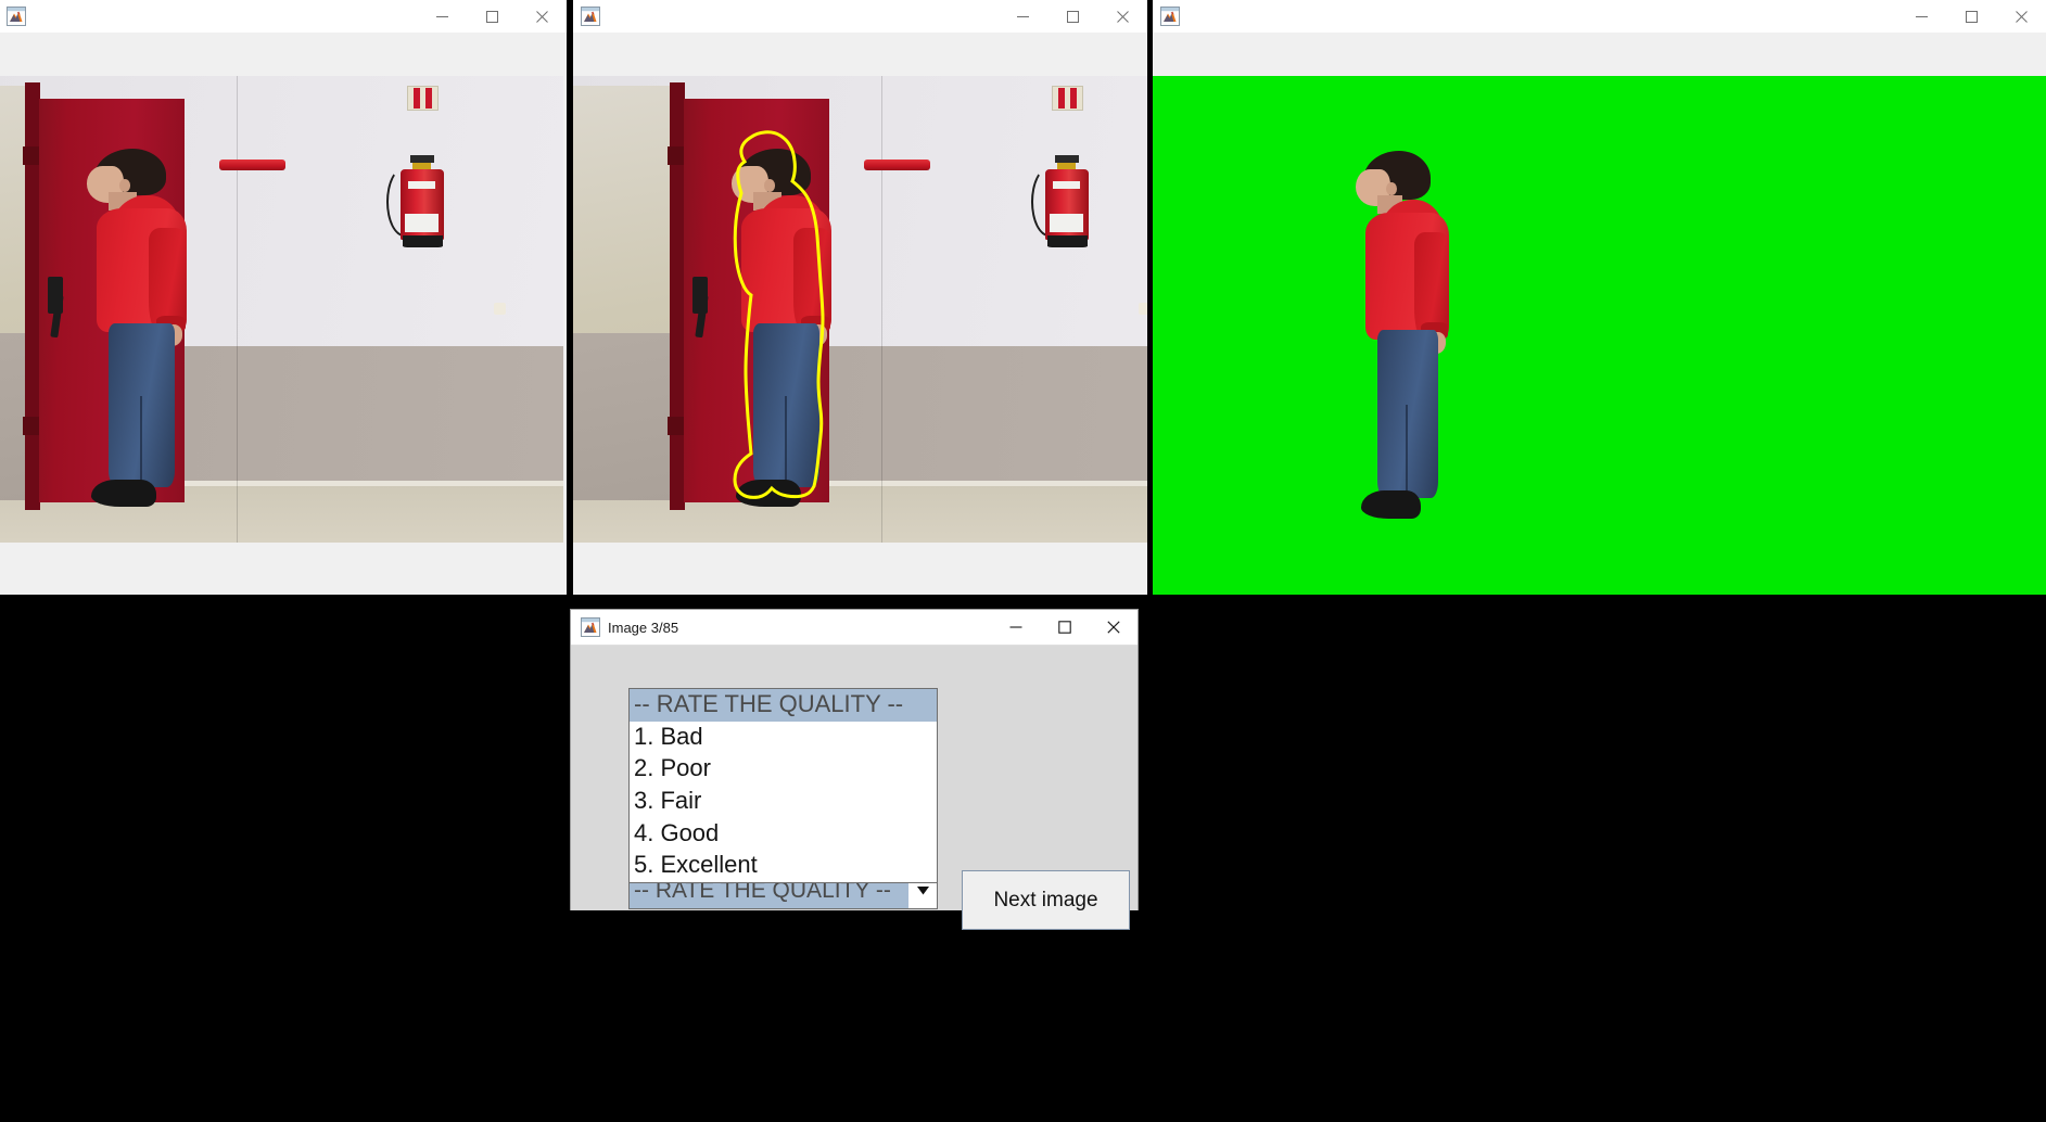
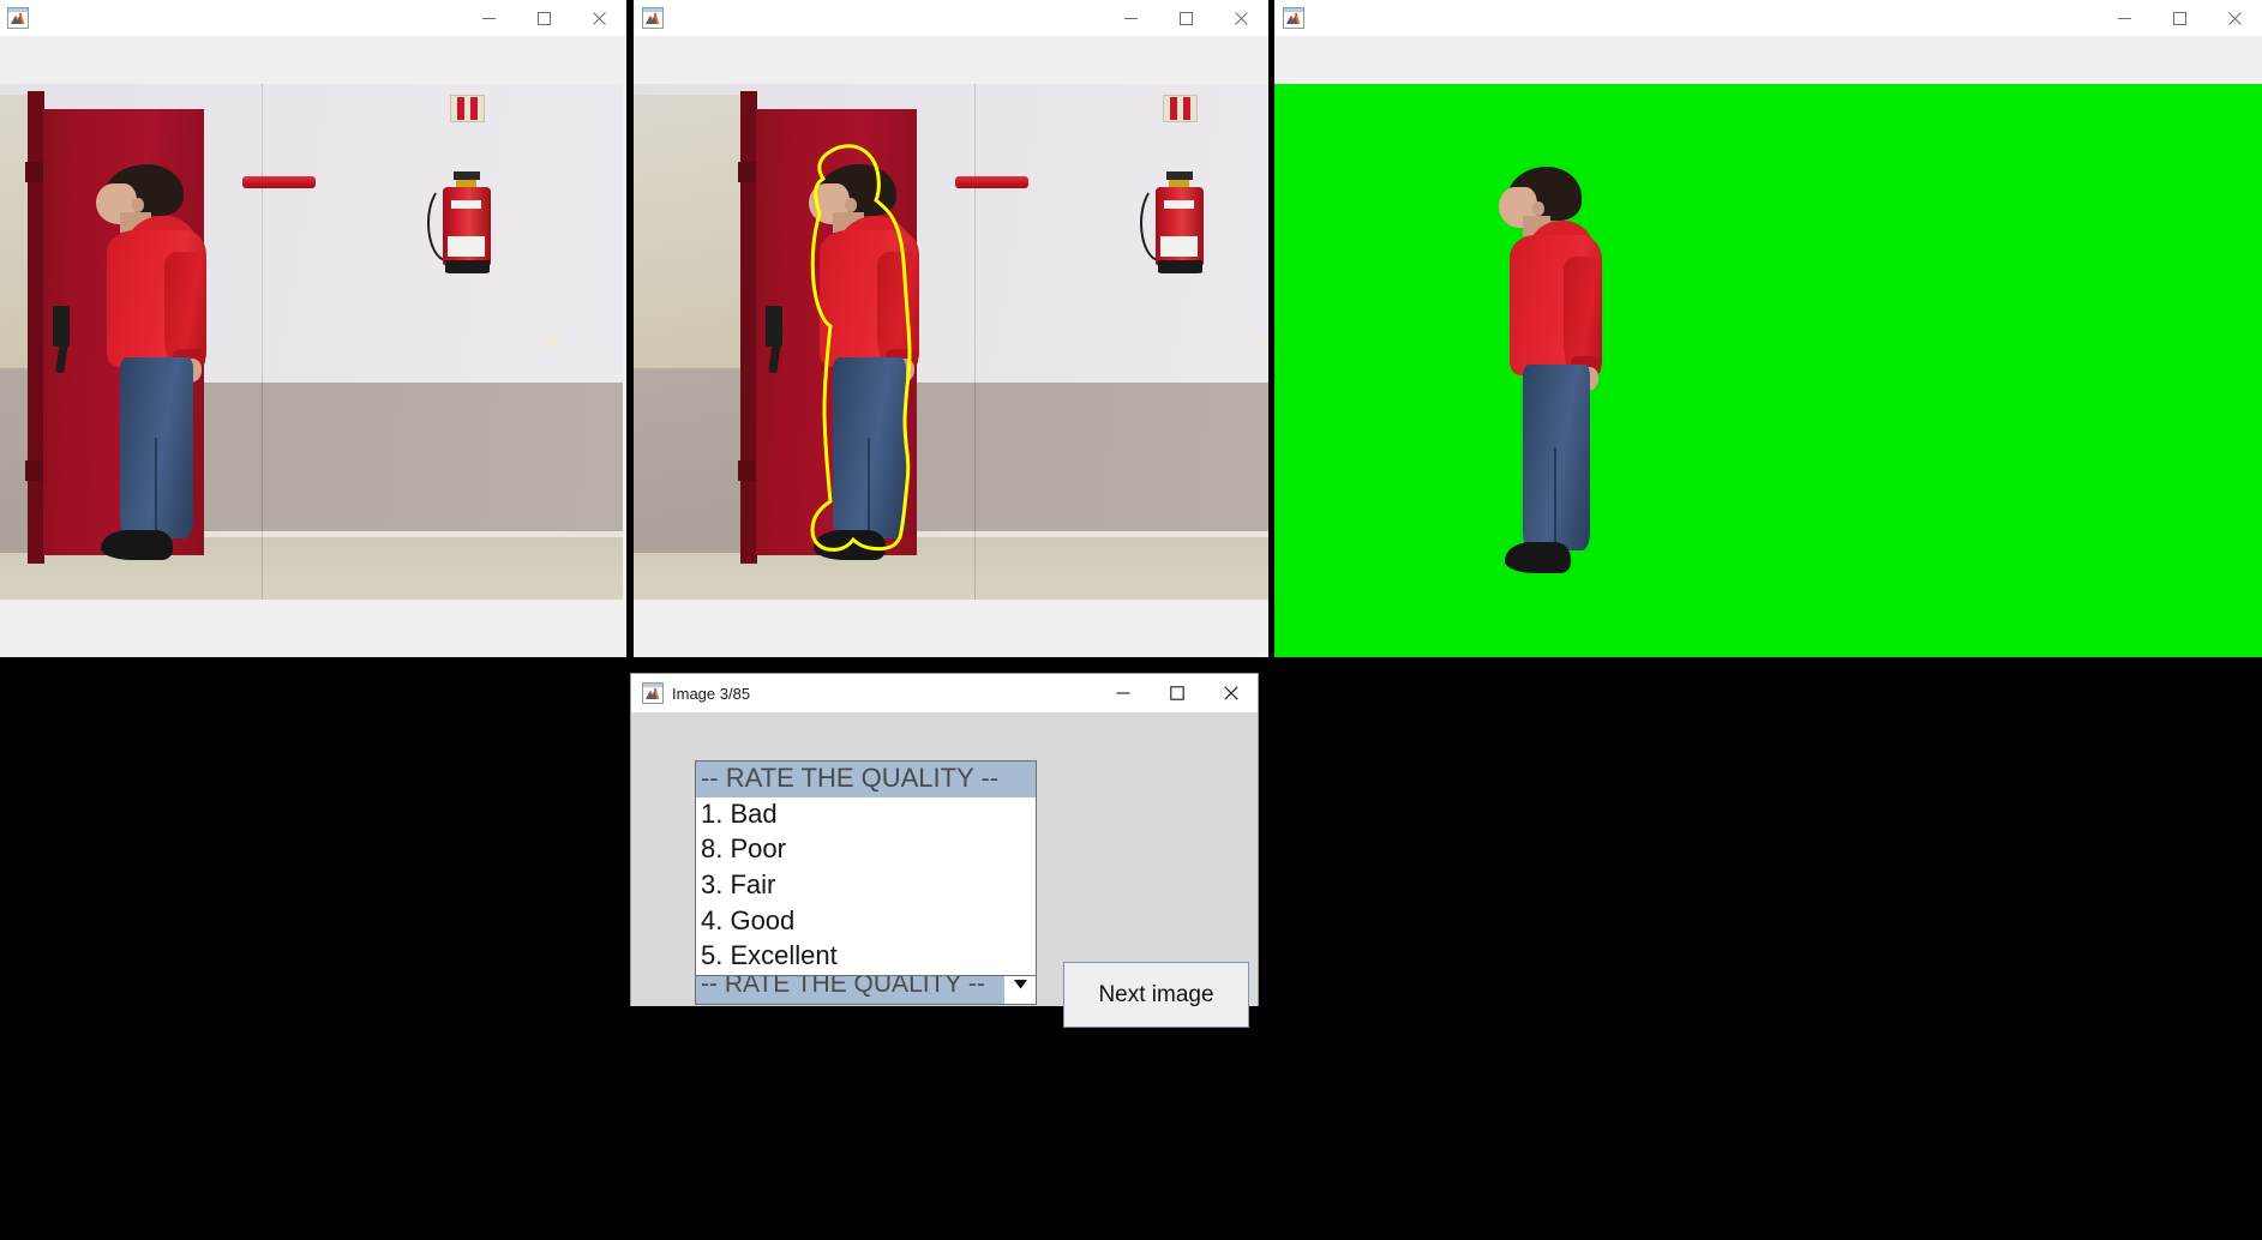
  Image 3/85
  -- RATE THE QUALITY --
  1. Bad
- 2. Poor
+ 8. Poor
  3. Fair
  4. Good
  5. Excellent
  -- RATE THE QUALITY --
  Next image
